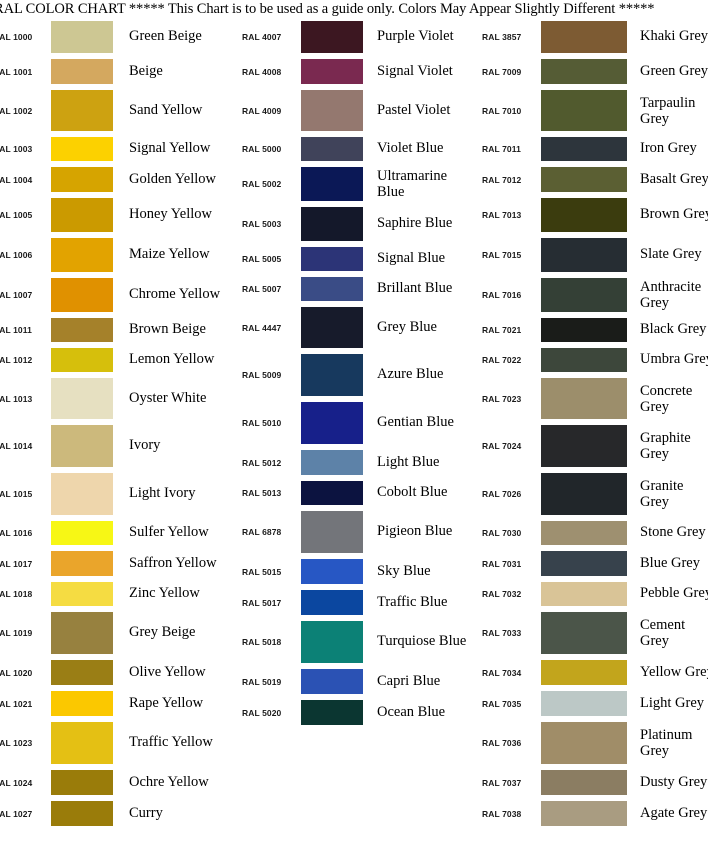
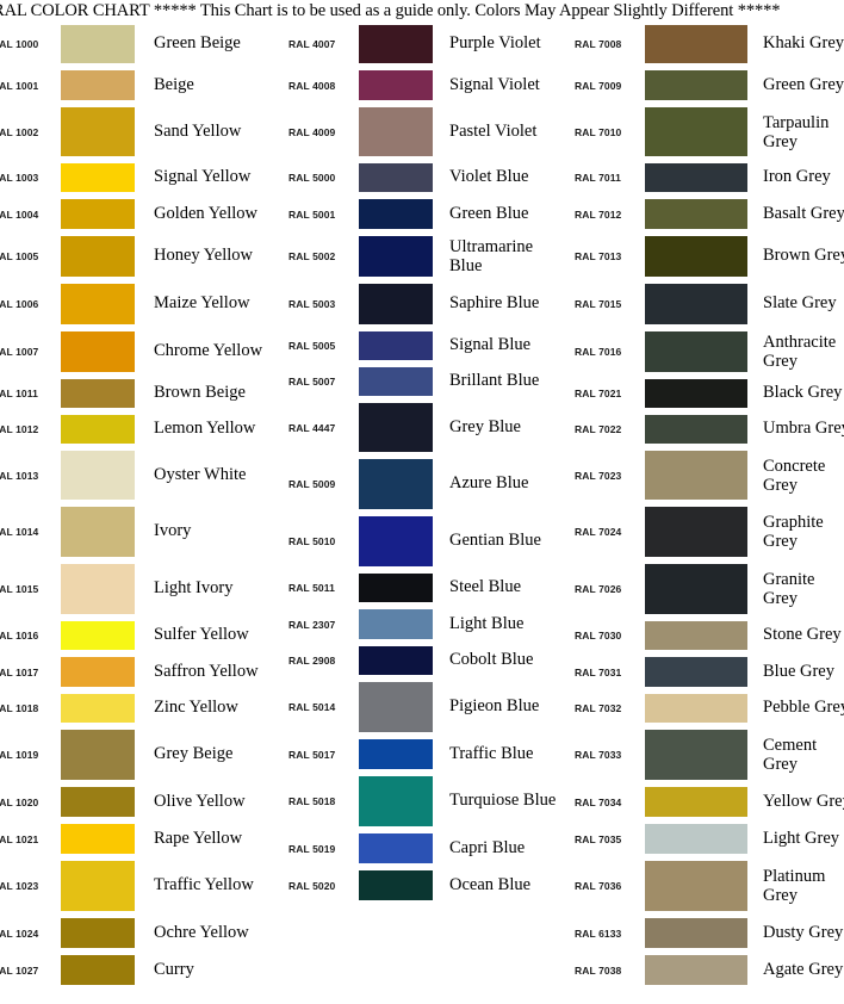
  AL COLOR CHART ***** This Chart is to be used as a guide only. Colors May Appear Slightly Different *****
  AL 1000
  Green Beige
  AL 1001
  Beige
  AL 1002
  Sand Yellow
  AL 1003
  Signal Yellow
  AL 1004
  Golden Yellow
  AL 1005
  Honey Yellow
  AL 1006
  Maize Yellow
  AL 1007
  Chrome Yellow
  AL 1011
  Brown Beige
  AL 1012
  Lemon Yellow
  AL 1013
  Oyster White
  AL 1014
  Ivory
  AL 1015
  Light Ivory
  AL 1016
  Sulfer Yellow
  AL 1017
  Saffron Yellow
  AL 1018
  Zinc Yellow
  AL 1019
  Grey Beige
  AL 1020
  Olive Yellow
  AL 1021
  Rape Yellow
  AL 1023
  Traffic Yellow
  AL 1024
  Ochre Yellow
  AL 1027
  Curry
  RAL 4007
  Purple Violet
  RAL 4008
  Signal Violet
  RAL 4009
  Pastel Violet
  RAL 5000
  Violet Blue
+ RAL 5001
+ Green Blue
  RAL 5002
  Ultramarine Blue
  RAL 5003
  Saphire Blue
  RAL 5005
  Signal Blue
  RAL 5007
  Brillant Blue
  RAL 4447
  Grey Blue
  RAL 5009
  Azure Blue
  RAL 5010
  Gentian Blue
+ RAL 5011
+ Steel Blue
- RAL 5012
+ RAL 2307
  Light Blue
- RAL 5013
+ RAL 2908
  Cobolt Blue
- RAL 6878
+ RAL 5014
  Pigieon Blue
- RAL 5015
- Sky Blue
  RAL 5017
  Traffic Blue
  RAL 5018
  Turquiose Blue
  RAL 5019
  Capri Blue
  RAL 5020
  Ocean Blue
- RAL 3857
+ RAL 7008
  Khaki Grey
  RAL 7009
  Green Grey
  RAL 7010
  Tarpaulin Grey
  RAL 7011
  Iron Grey
  RAL 7012
  Basalt Grey
  RAL 7013
  Brown Gre
  RAL 7015
  Slate Grey
  RAL 7016
  Anthracite Grey
  RAL 7021
  Black Grey
  RAL 7022
  Umbra Gre
  RAL 7023
  Concrete Grey
  RAL 7024
  Graphite Grey
  RAL 7026
  Granite Grey
  RAL 7030
  Stone Grey
  RAL 7031
  Blue Grey
  RAL 7032
  Pebble Gre
  RAL 7033
  Cement Grey
  RAL 7034
  Yellow Gre
  RAL 7035
  Light Grey
  RAL 7036
  Platinum Grey
- RAL 7037
+ RAL 6133
  Dusty Grey
  RAL 7038
  Agate Grey
